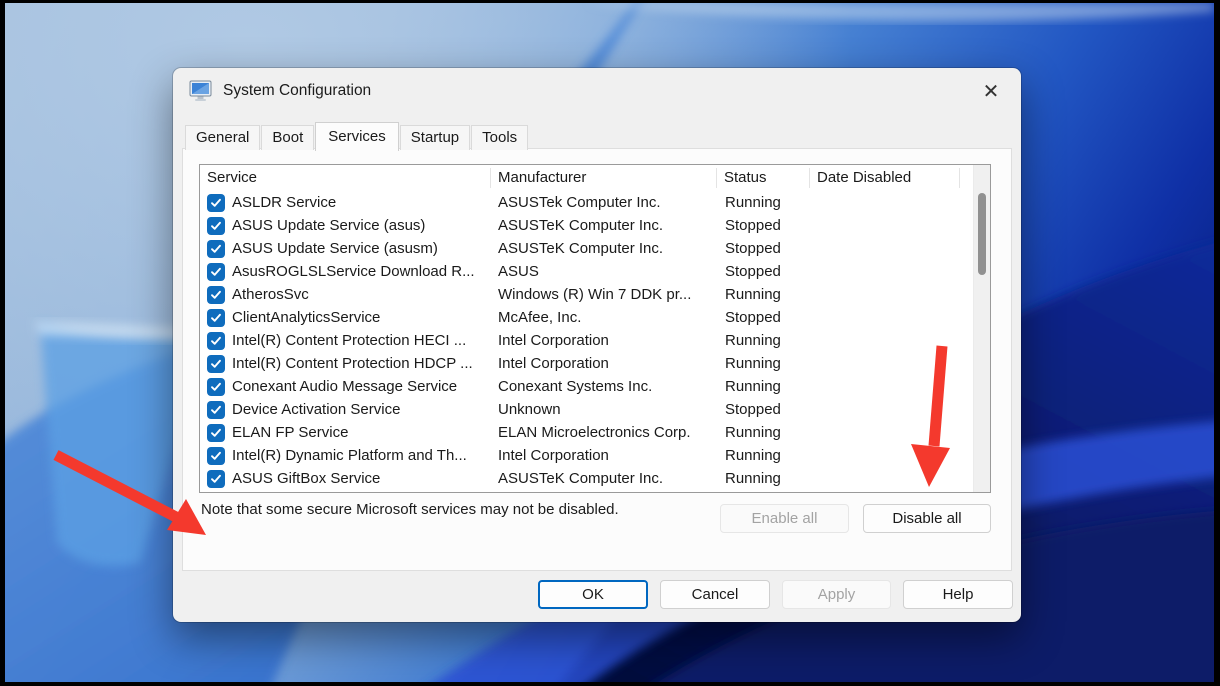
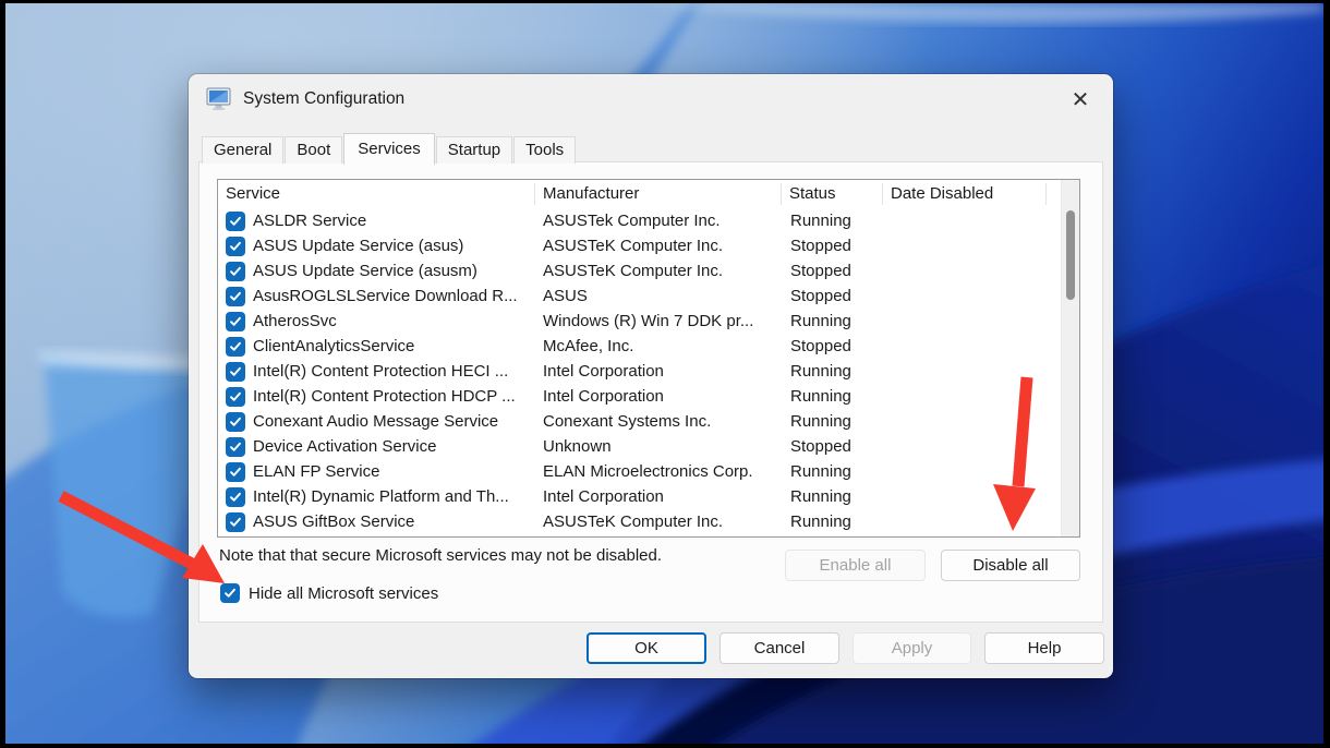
  System Configuration
  ✕
  General
  Boot
  Services
  Startup
  Tools
  Service
  Manufacturer
  Status
  Date Disabled
  ASLDR Service
  ASUSTek Computer Inc.
  Running
  ASUS Update Service (asus)
  ASUSTeK Computer Inc.
  Stopped
  ASUS Update Service (asusm)
  ASUSTeK Computer Inc.
  Stopped
  AsusROGLSLService Download R...
  ASUS
  Stopped
  AtherosSvc
  Windows (R) Win 7 DDK pr...
  Running
  ClientAnalyticsService
  McAfee, Inc.
  Stopped
  Intel(R) Content Protection HECI ...
  Intel Corporation
  Running
  Intel(R) Content Protection HDCP ...
  Intel Corporation
  Running
  Conexant Audio Message Service
  Conexant Systems Inc.
  Running
  Device Activation Service
  Unknown
  Stopped
  ELAN FP Service
  ELAN Microelectronics Corp.
  Running
  Intel(R) Dynamic Platform and Th...
  Intel Corporation
  Running
  ASUS GiftBox Service
  ASUSTeK Computer Inc.
  Running
- Note that some secure Microsoft services may not be disabled.
+ Note that that secure Microsoft services may not be disabled.
  Enable all
  Disable all
+ Hide all Microsoft services
  OK
  Cancel
  Apply
  Help
